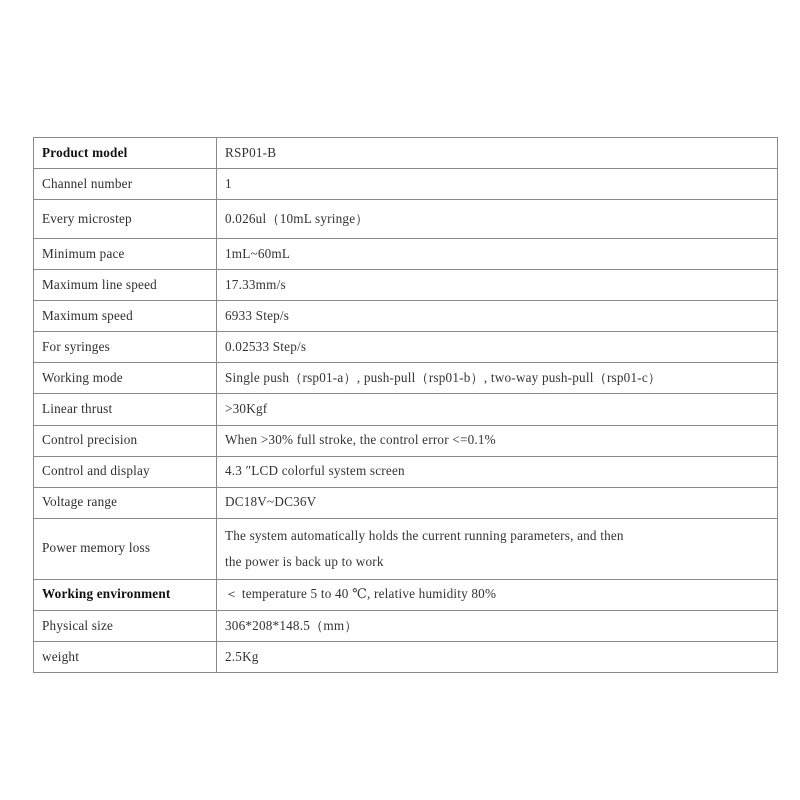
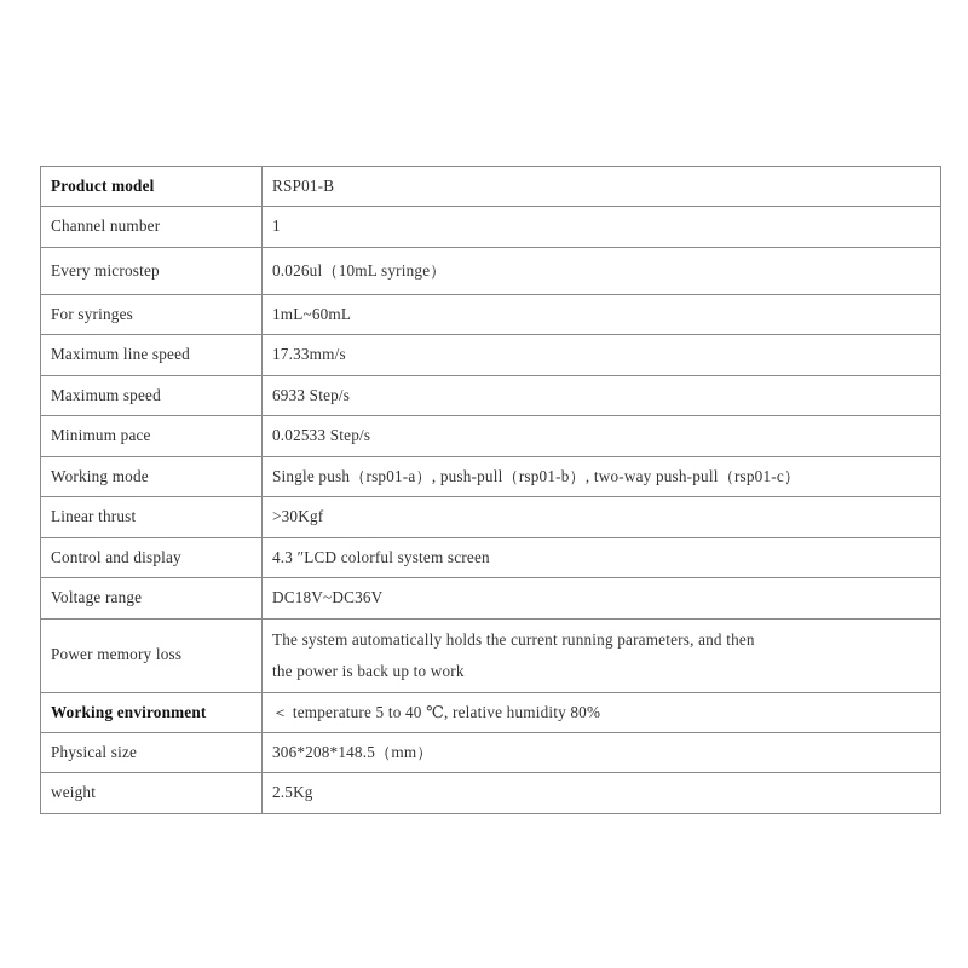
  Product model	RSP01-B
  Channel number	1
  Every microstep	0.026ul（10mL syringe）
- Minimum pace	1mL~60mL
+ For syringes	1mL~60mL
  Maximum line speed	17.33mm/s
  Maximum speed	6933 Step/s
- For syringes	0.02533 Step/s
+ Minimum pace	0.02533 Step/s
  Working mode	Single push（rsp01-a）, push-pull（rsp01-b）, two-way push-pull（rsp01-c）
  Linear thrust	>30Kgf
- Control precision	When >30% full stroke, the control error <=0.1%
  Control and display	4.3 ″LCD colorful system screen
  Voltage range	DC18V~DC36V
  Power memory loss	The system automatically holds the current running parameters, and thenthe power is back up to work
  Working environment	＜ temperature 5 to 40 ℃, relative humidity 80%
  Physical size	306*208*148.5（mm）
  weight	2.5Kg
